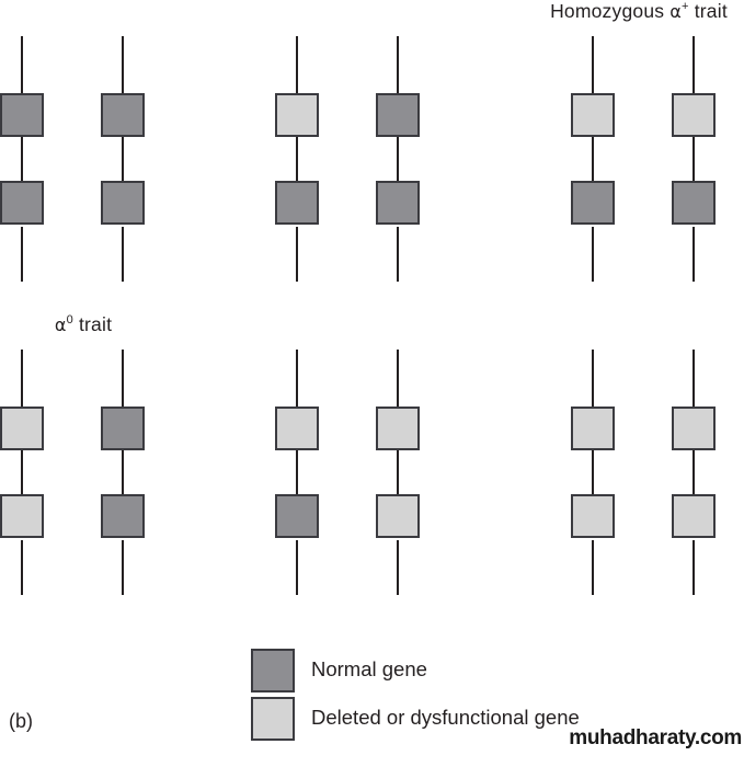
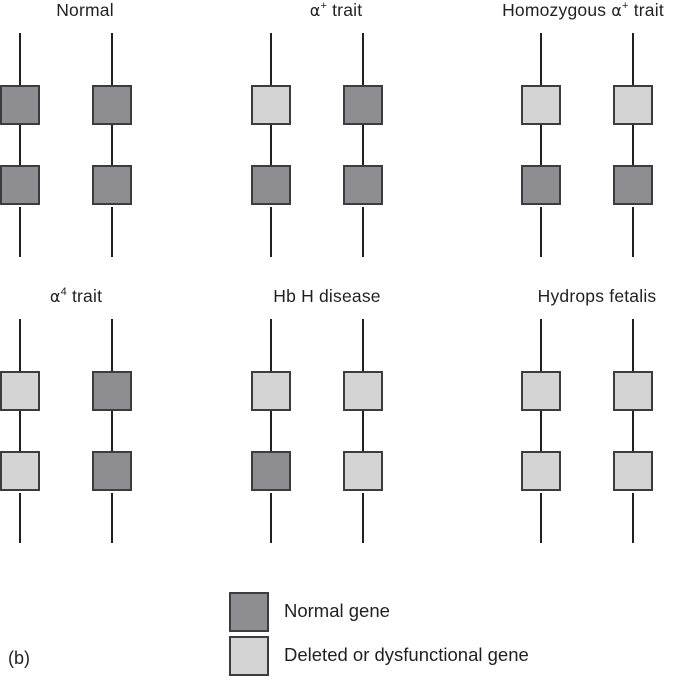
+ Normal
+ α+ trait
  Homozygous α+ trait
- α0 trait
+ α4 trait
+ Hb H disease
+ Hydrops fetalis
  Normal gene
  Deleted or dysfunctional gene
  (b)
- muhadharaty.com
